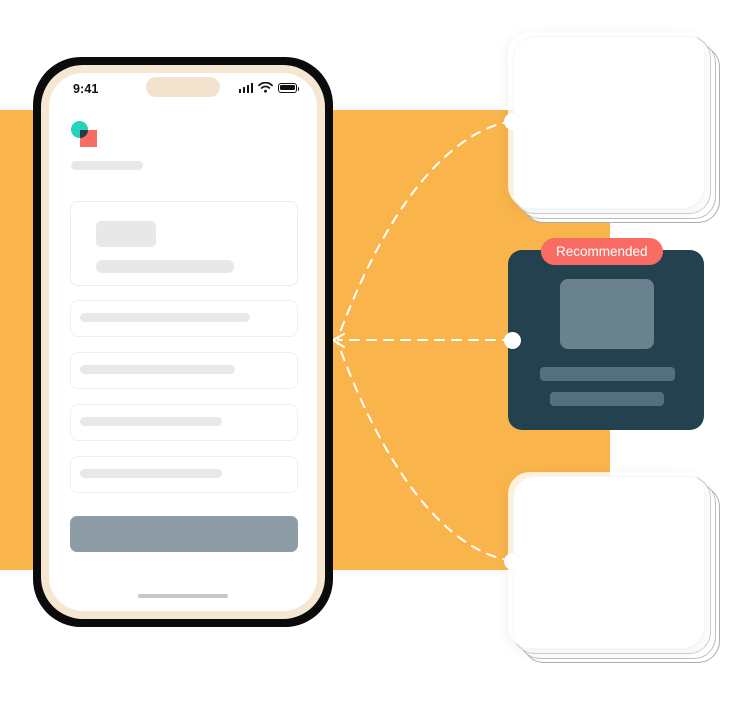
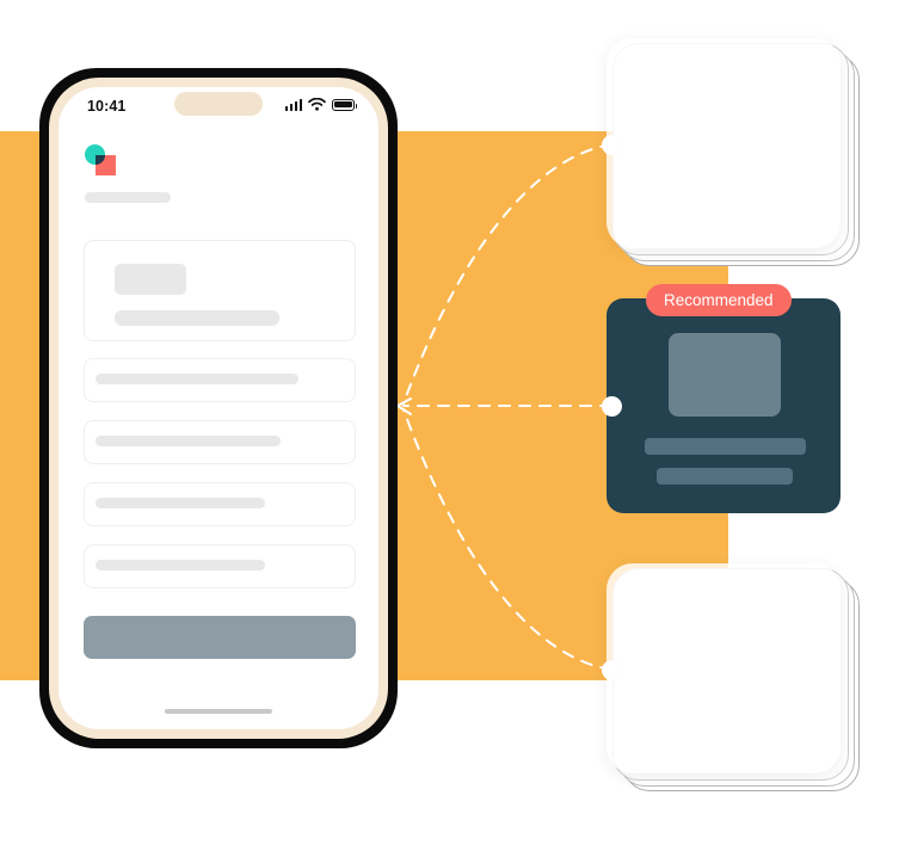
- 9:41
+ 10:41
  Recommended
